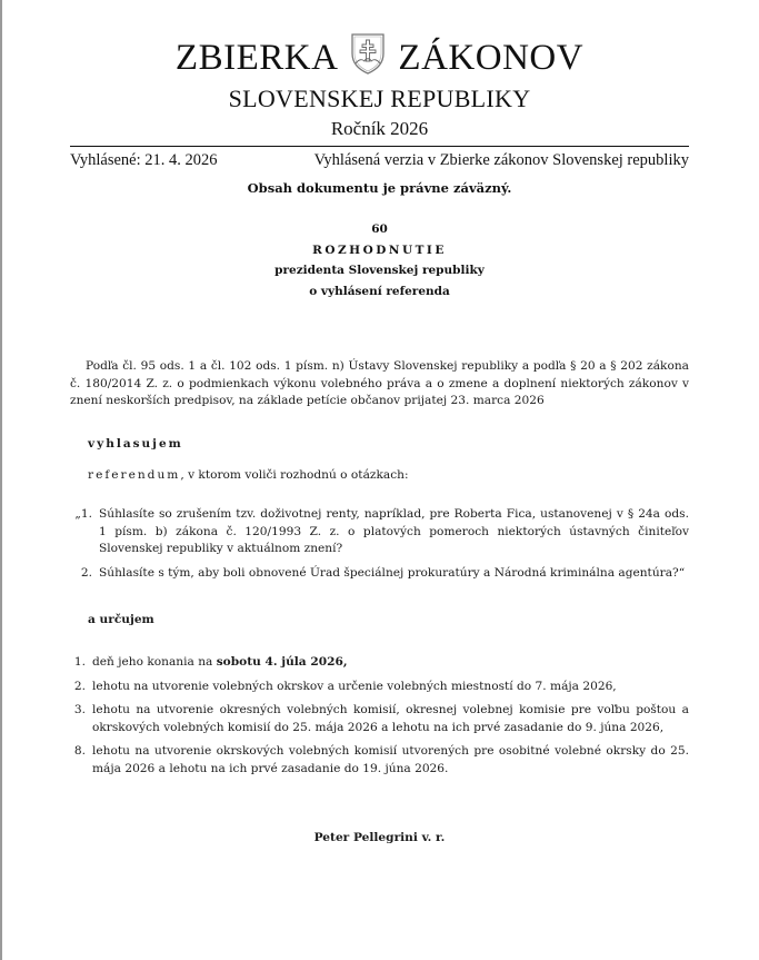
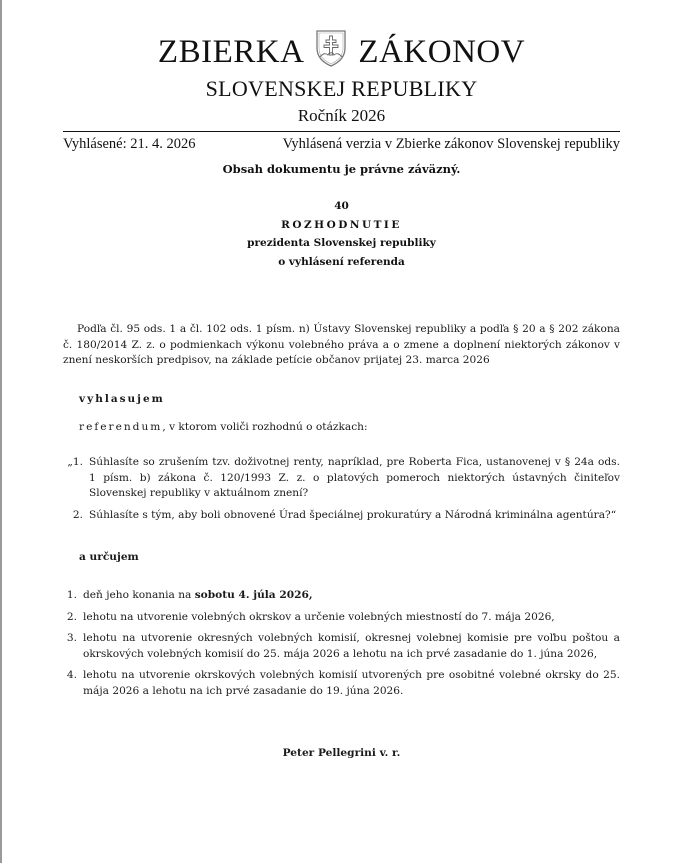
  ZBIERKA
  ZÁKONOV
  SLOVENSKEJ REPUBLIKY
  Ročník 2026
  Vyhlásené: 21. 4. 2026
  Vyhlásená verzia v Zbierke zákonov Slovenskej republiky
  Obsah dokumentu je právne záväzný.
- 60
+ 40
  ROZHODNUTIE
  prezidenta Slovenskej republiky
  o vyhlásení referenda
  Podľa čl. 95 ods. 1 a čl. 102 ods. 1 písm. n) Ústavy Slovenskej republiky a podľa § 20 a § 202 zákona č. 180/2014 Z. z. o podmienkach výkonu volebného práva a o zmene a doplnení niektorých zákonov v znení neskorších predpisov, na základe petície občanov prijatej 23. marca 2026
  vyhlasujem
  referendum, v ktorom voliči rozhodnú o otázkach:
  „1.
  Súhlasíte so zrušením tzv. doživotnej renty, napríklad, pre Roberta Fica, ustanovenej v § 24a ods. 1 písm. b) zákona č. 120/1993 Z. z. o platových pomeroch niektorých ústavných činiteľov Slovenskej republiky v aktuálnom znení?
  2.
  Súhlasíte s tým, aby boli obnovené Úrad špeciálnej prokuratúry a Národná kriminálna agentúra?“
  a určujem
  1.
  deň jeho konania na sobotu 4. júla 2026,
  2.
  lehotu na utvorenie volebných okrskov a určenie volebných miestností do 7. mája 2026,
  3.
- lehotu na utvorenie okresných volebných komisií, okresnej volebnej komisie pre voľbu poštou a okrskových volebných komisií do 25. mája 2026 a lehotu na ich prvé zasadanie do 9. júna 2026,
+ lehotu na utvorenie okresných volebných komisií, okresnej volebnej komisie pre voľbu poštou a okrskových volebných komisií do 25. mája 2026 a lehotu na ich prvé zasadanie do 1. júna 2026,
- 8.
+ 4.
  lehotu na utvorenie okrskových volebných komisií utvorených pre osobitné volebné okrsky do 25. mája 2026 a lehotu na ich prvé zasadanie do 19. júna 2026.
  Peter Pellegrini v. r.
